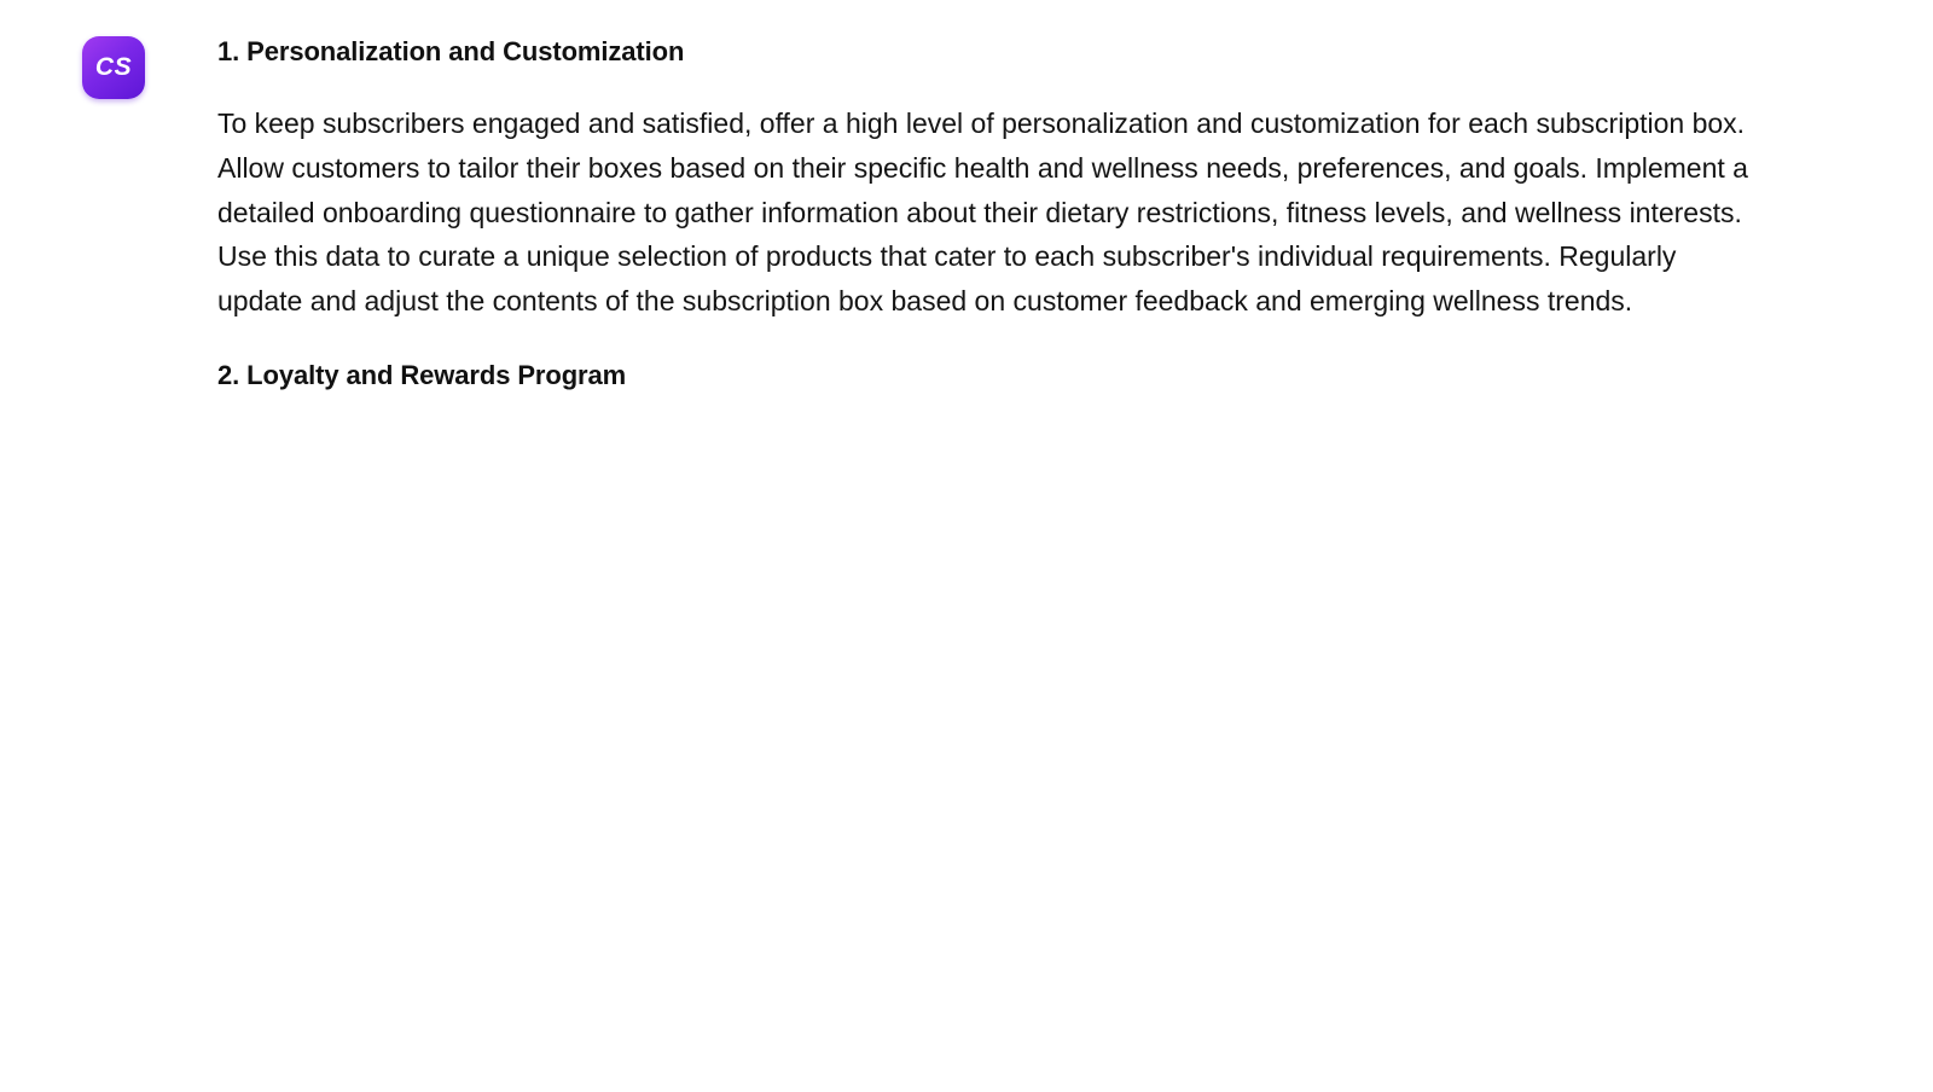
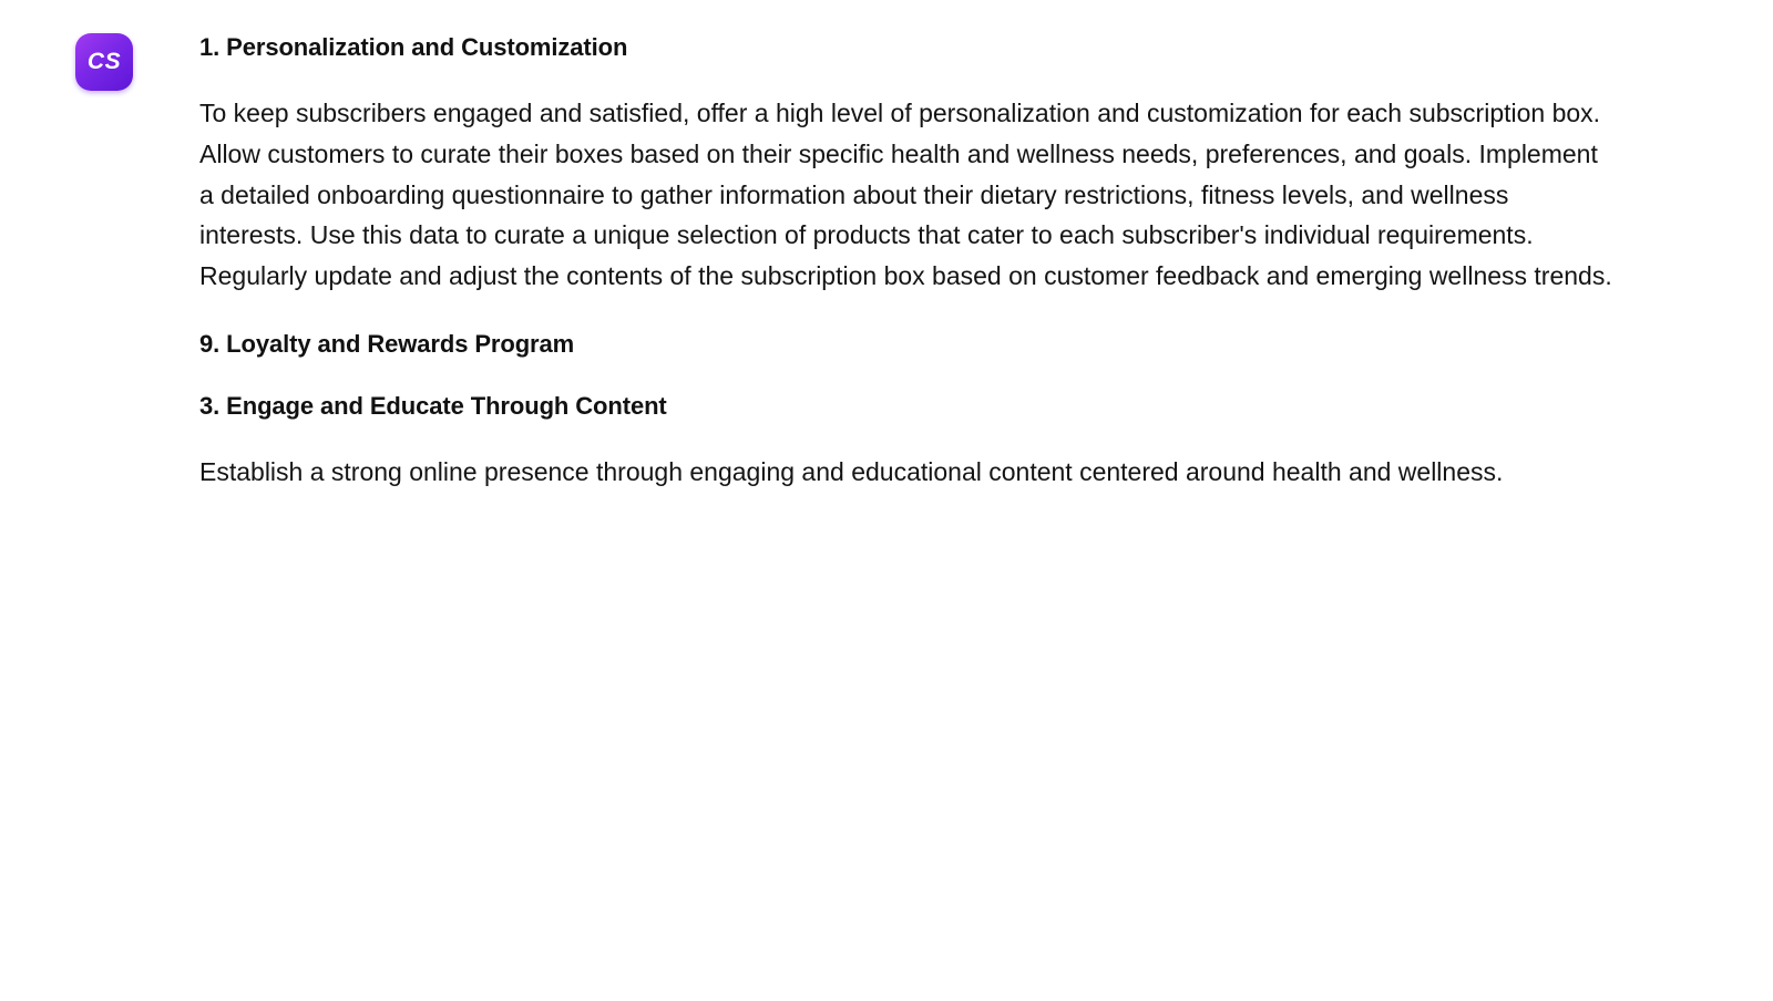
  CS
  1. Personalization and Customization
- To keep subscribers engaged and satisfied, offer a high level of personalization and customization for each subscription box. Allow customers to tailor their boxes based on their specific health and wellness needs, preferences, and goals. Implement a detailed onboarding questionnaire to gather information about their dietary restrictions, fitness levels, and wellness interests. Use this data to curate a unique selection of products that cater to each subscriber's individual requirements. Regularly update and adjust the contents of the subscription box based on customer feedback and emerging wellness trends.
+ To keep subscribers engaged and satisfied, offer a high level of personalization and customization for each subscription box. Allow customers to curate their boxes based on their specific health and wellness needs, preferences, and goals. Implement a detailed onboarding questionnaire to gather information about their dietary restrictions, fitness levels, and wellness interests. Use this data to curate a unique selection of products that cater to each subscriber's individual requirements. Regularly update and adjust the contents of the subscription box based on customer feedback and emerging wellness trends.
- 2. Loyalty and Rewards Program
+ 9. Loyalty and Rewards Program
+ 3. Engage and Educate Through Content
+ Establish a strong online presence through engaging and educational content centered around health and wellness.
